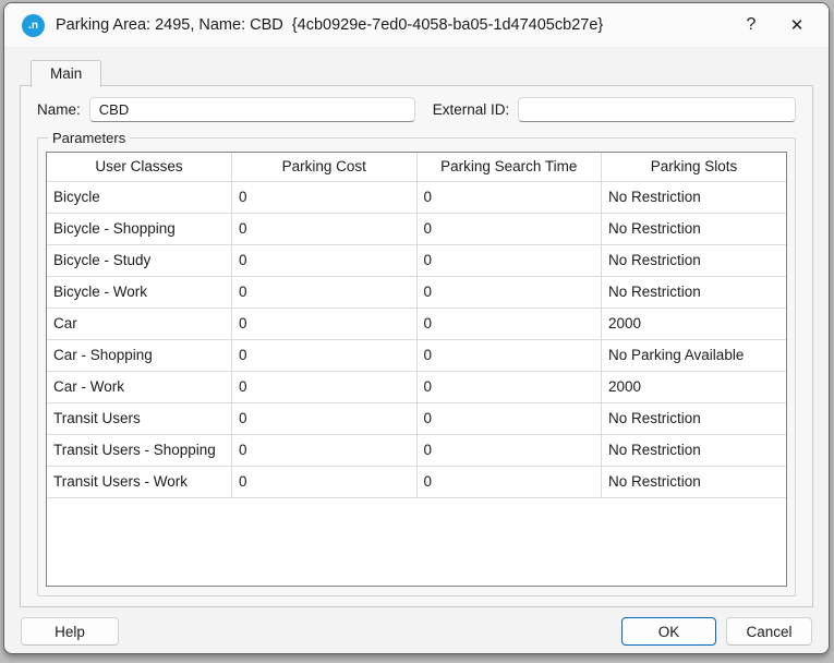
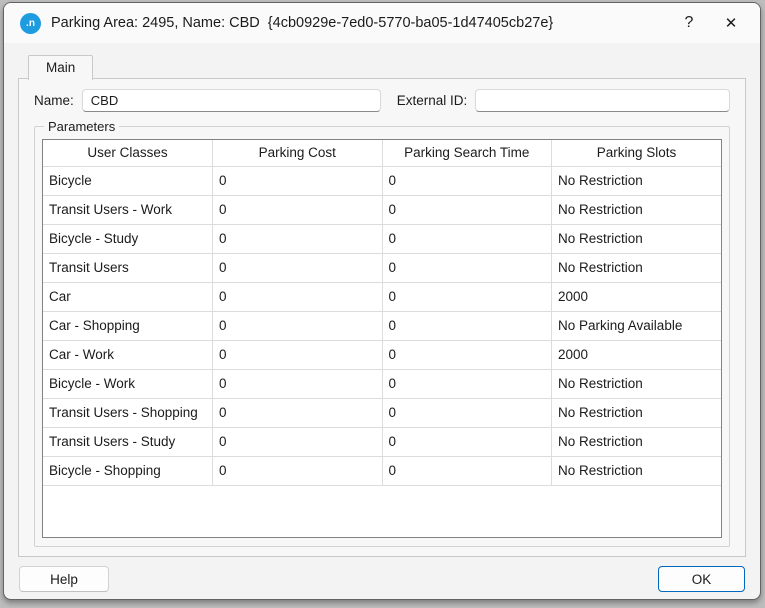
  .n
- Parking Area: 2495, Name: CBD {4cb0929e-7ed0-4058-ba05-1d47405cb27e}
+ Parking Area: 2495, Name: CBD {4cb0929e-7ed0-5770-ba05-1d47405cb27e}
  ?
  ✕
  Main
  Name:
  CBD
  External ID:
  Parameters
  User Classes	Parking Cost	Parking Search Time	Parking Slots
  Bicycle	0	0	No Restriction
- Bicycle - Shopping	0	0	No Restriction
+ Transit Users - Work	0	0	No Restriction
  Bicycle - Study	0	0	No Restriction
- Bicycle - Work	0	0	No Restriction
+ Transit Users	0	0	No Restriction
  Car	0	0	2000
  Car - Shopping	0	0	No Parking Available
  Car - Work	0	0	2000
- Transit Users	0	0	No Restriction
+ Bicycle - Work	0	0	No Restriction
  Transit Users - Shopping	0	0	No Restriction
+ Transit Users - Study	0	0	No Restriction
- Transit Users - Work	0	0	No Restriction
+ Bicycle - Shopping	0	0	No Restriction
  Help
  OK
- Cancel
